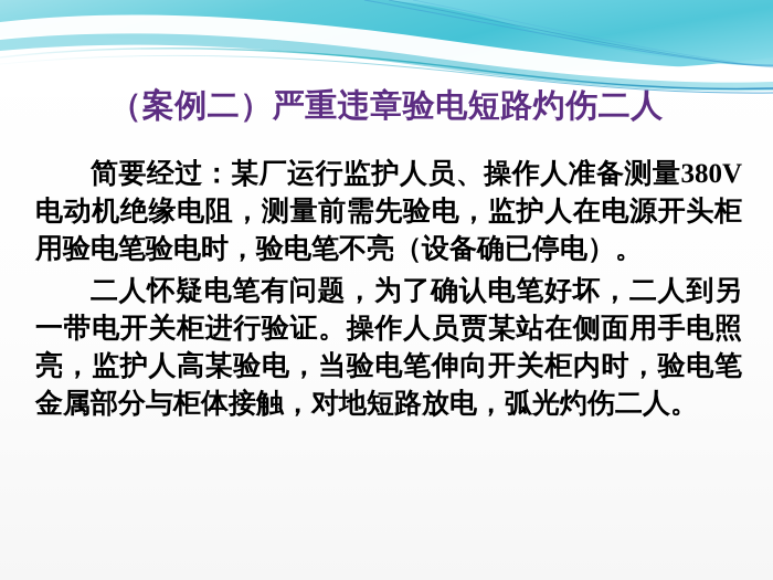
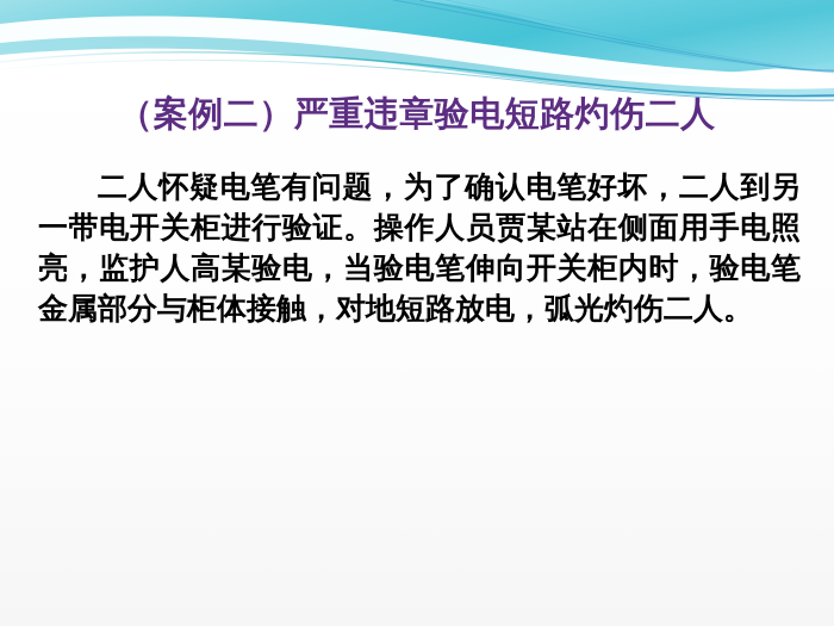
  （案例二）严重违章验电短路灼伤二人
- 简要经过：某厂运行监护人员、操作人准备测量380V电动机绝缘电阻，测量前需先验电，监护人在电源开头柜用验电笔验电时，验电笔不亮（设备确已停电）。
  二人怀疑电笔有问题，为了确认电笔好坏，二人到另一带电开关柜进行验证。操作人员贾某站在侧面用手电照亮，监护人高某验电，当验电笔伸向开关柜内时，验电笔金属部分与柜体接触，对地短路放电，弧光灼伤二人。
